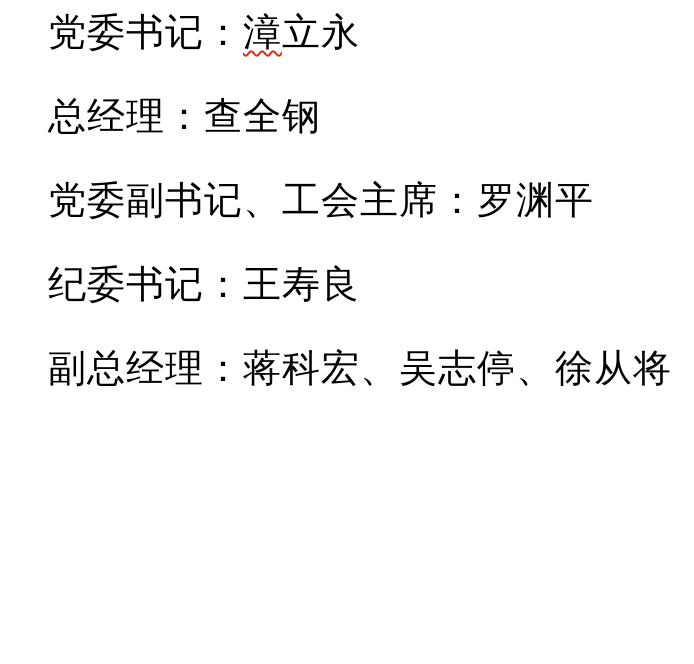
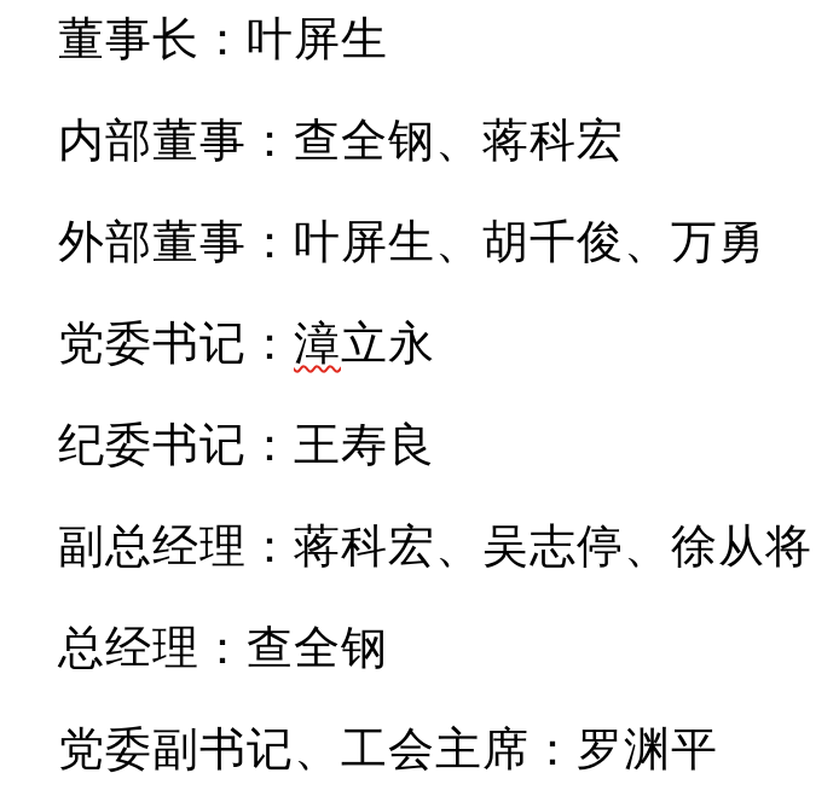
+ 董事长：叶屏生
+ 内部董事：查全钢、蒋科宏
+ 外部董事：叶屏生、胡千俊、万勇
  党委书记：漳立永
- 总经理：查全钢
+ 纪委书记：王寿良
- 党委副书记、工会主席：罗渊平
+ 副总经理：蒋科宏、吴志停、徐从将
- 纪委书记：王寿良
+ 总经理：查全钢
- 副总经理：蒋科宏、吴志停、徐从将
+ 党委副书记、工会主席：罗渊平
